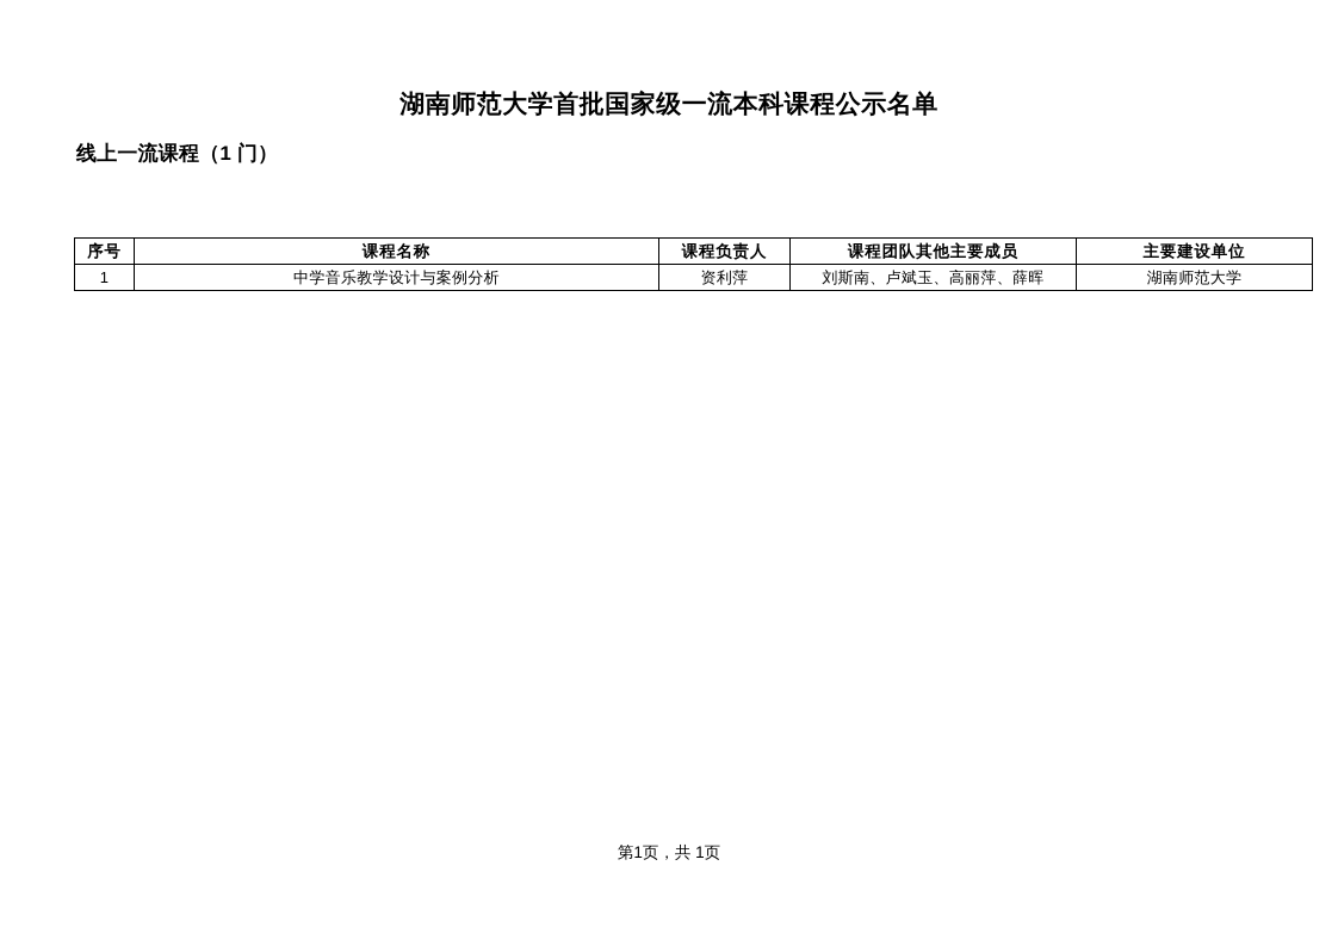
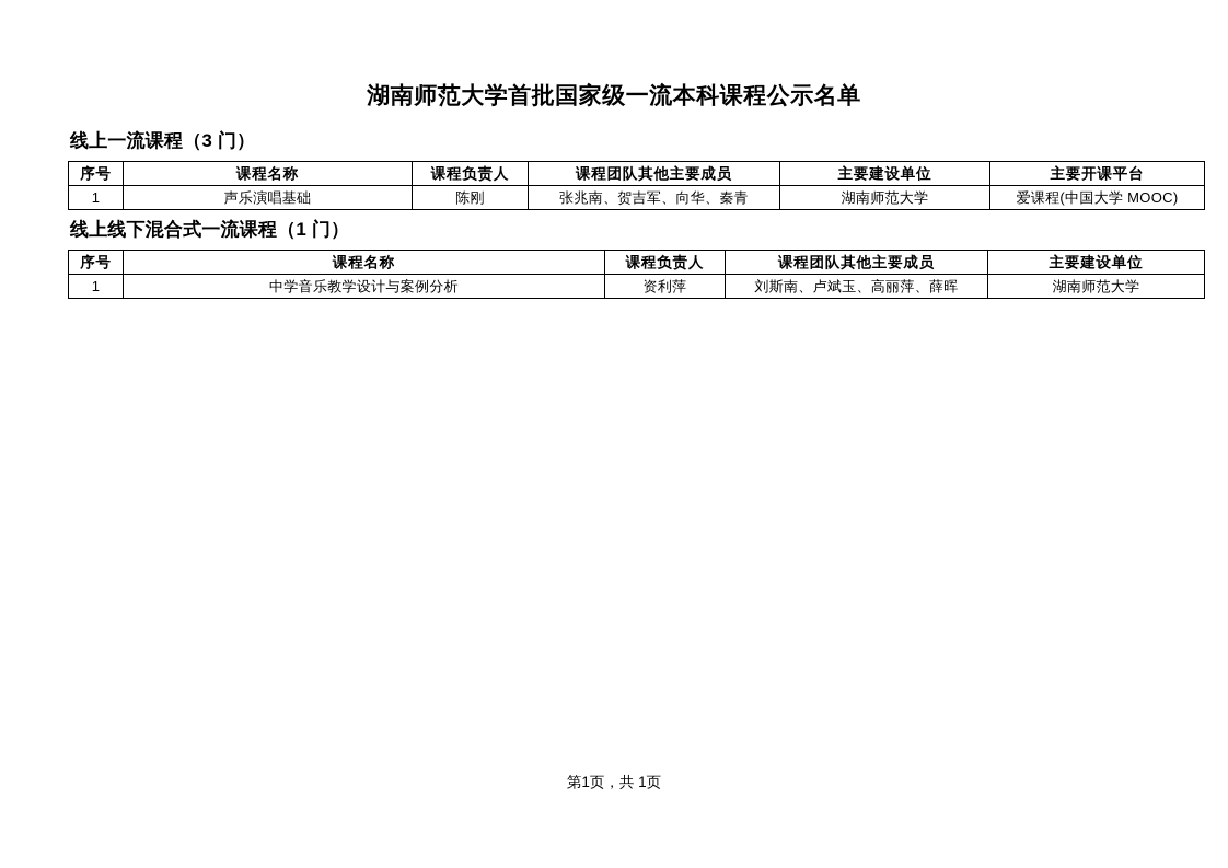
  湖南师范大学首批国家级一流本科课程公示名单
- 线上一流课程（1 门）
+ 线上一流课程（3 门）
+ 序号	课程名称	课程负责人	课程团队其他主要成员	主要建设单位	主要开课平台
+ 1	声乐演唱基础	陈刚	张兆南、贺吉军、向华、秦青	湖南师范大学	爱课程(中国大学 MOOC)
+ 线上线下混合式一流课程（1 门）
  序号	课程名称	课程负责人	课程团队其他主要成员	主要建设单位
  1	中学音乐教学设计与案例分析	资利萍	刘斯南、卢斌玉、高丽萍、薛晖	湖南师范大学
  第1页，共 1页
